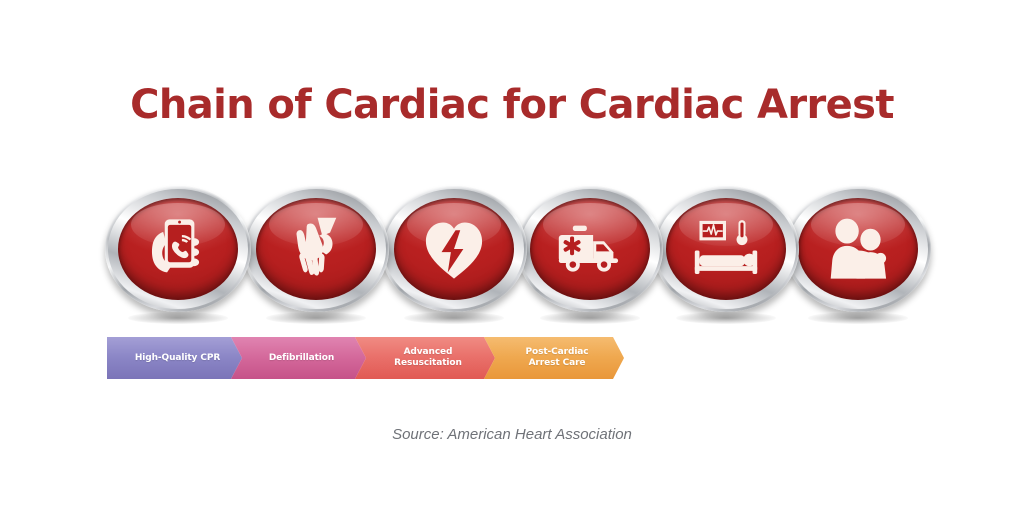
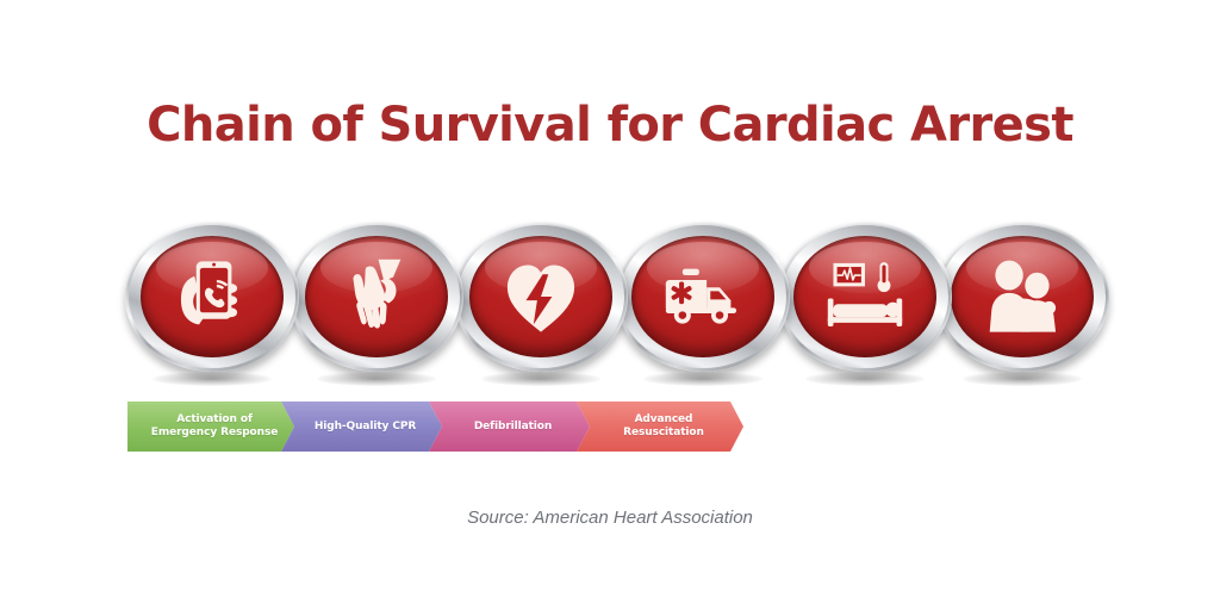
- Chain of Cardiac for Cardiac Arrest
+ Chain of Survival for Cardiac Arrest
+ Activation of
+ Emergency Response
  High-Quality CPR
  Defibrillation
  Advanced
  Resuscitation
- Post-Cardiac
- Arrest Care
  Source: American Heart Association
